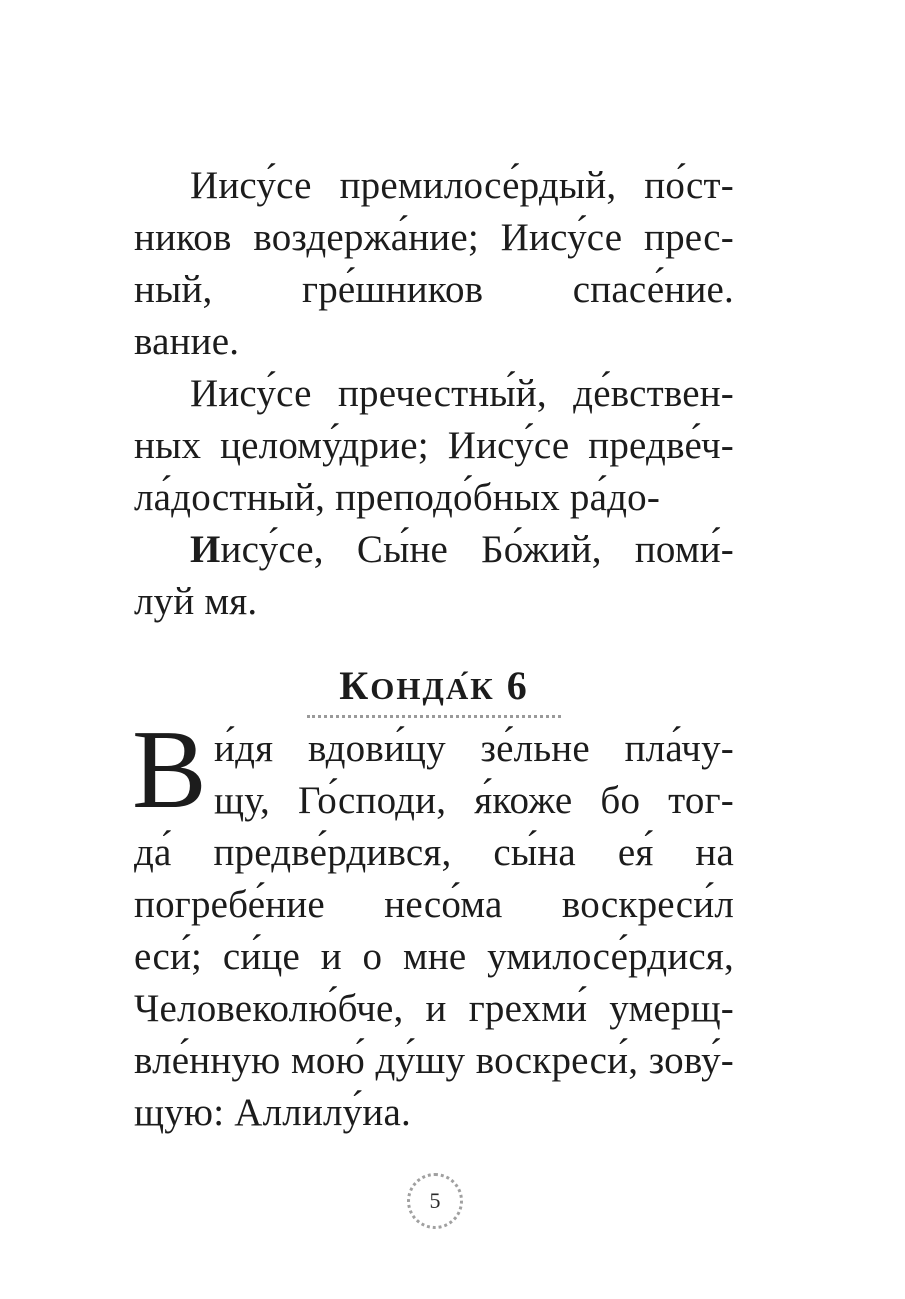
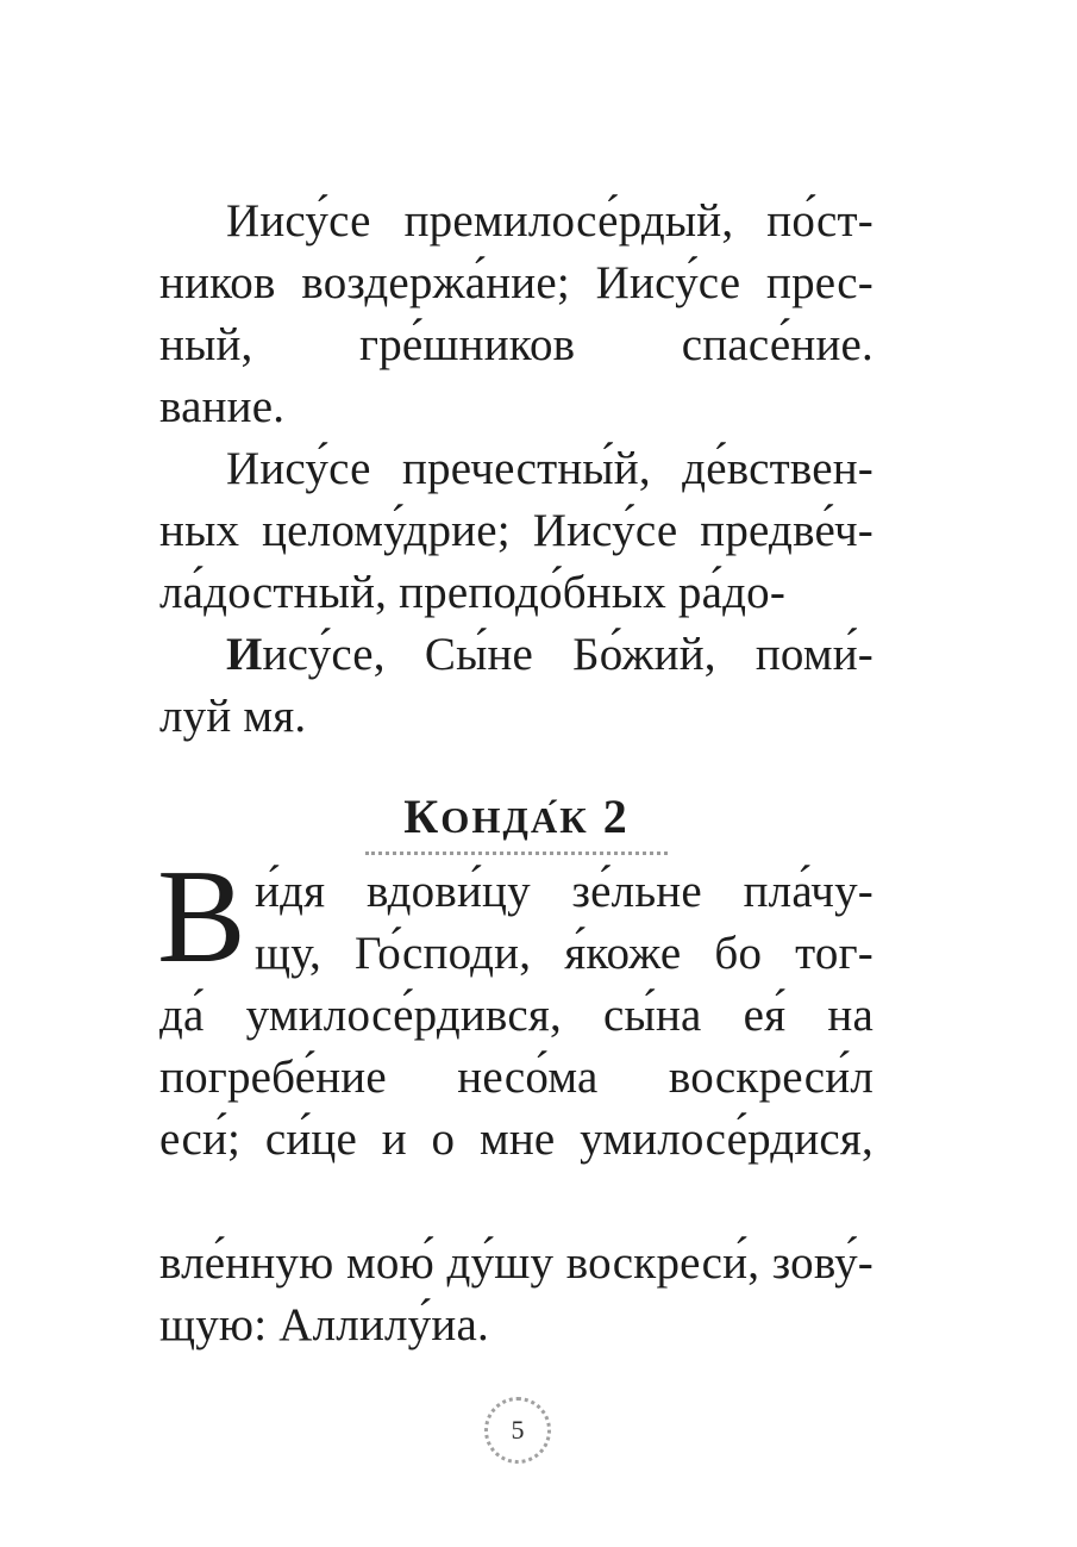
  Иису́се премилосе́рдый, по́ст-
  ников воздержа́ние; Иису́се прес-
  ный, гре́шников спасе́ние.
  вание.
  Иису́се пречестны́й, де́вствен-
  ных целому́дрие; Иису́се предве́ч-
  ла́достный, преподо́бных ра́до-
  Иису́се, Сы́не Бо́жий, поми́-
  луй мя.
- КОНДА́К 6
+ КОНДА́К 2
  В
  и́дя вдови́цу зе́льне пла́чу-
  щу, Го́споди, я́коже бо тог-
- да́ предве́рдився, сы́на ея́ на
+ да́ умилосе́рдився, сы́на ея́ на
  погребе́ние несо́ма воскреси́л
  еси́; си́це и о мне умилосе́рдися,
- Человеколю́бче, и грехми́ умерщ-
  вле́нную мою́ ду́шу воскреси́, зову́-
  щую: Аллилу́иа.
  5
